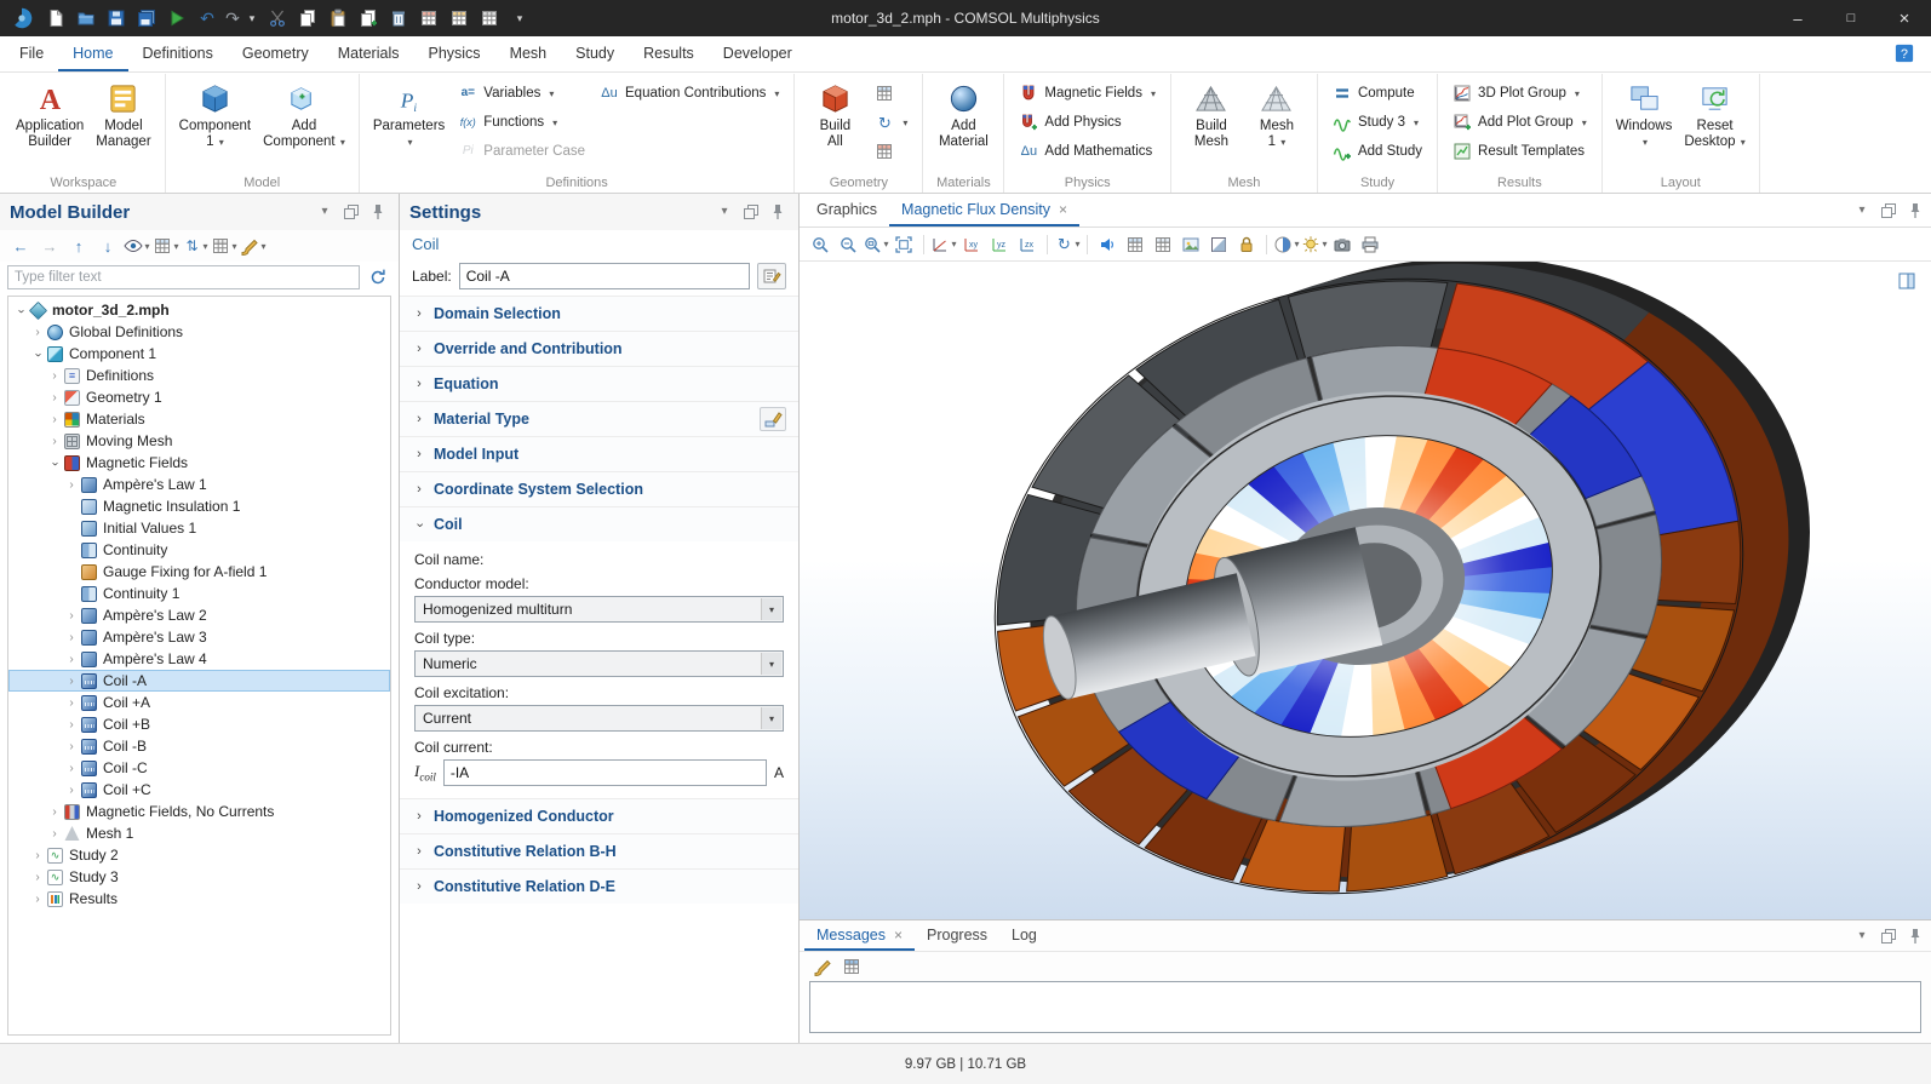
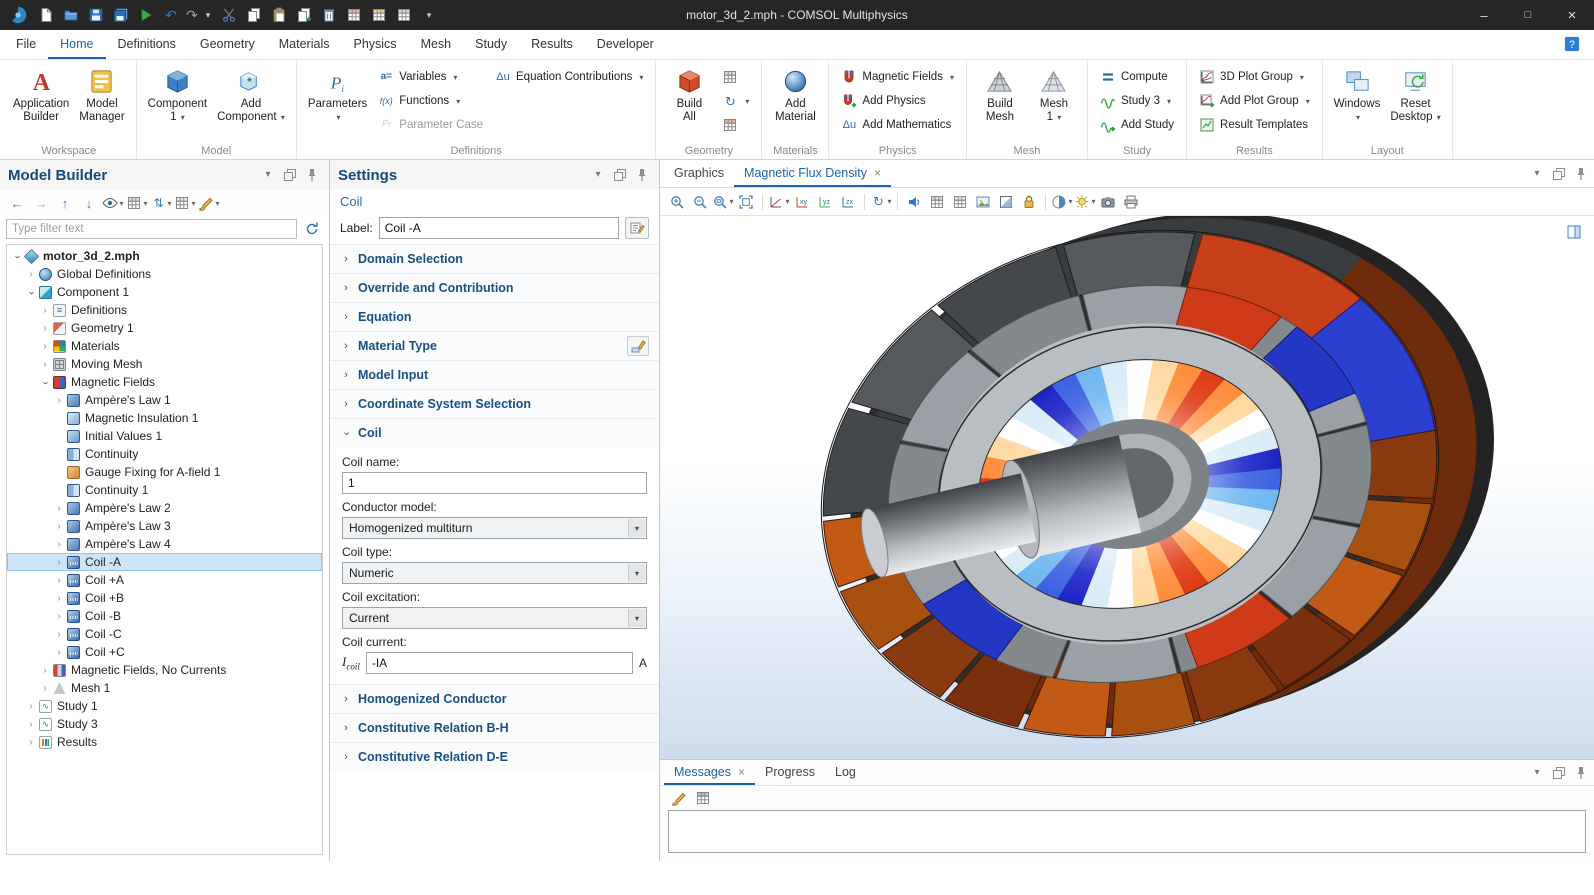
  ↶
  ↷
  ▾
  ▾
  motor_3d_2.mph - COMSOL Multiphysics
  –
  □
  ×
  File
  Home
  Definitions
  Geometry
  Materials
  Physics
  Mesh
  Study
  Results
  Developer
  ?
  A
  Application
  Builder
  Model
  Manager
  Workspace
  Component
  1 ▾
  Add
  Component ▾
  Model
  P
  i
  Parameters
  ▾
  a=
  Variables
  ▾
  f(x)
  Functions
  ▾
  Pi
  Parameter Case
  Δu
  Equation Contributions
  ▾
  Definitions
  Build
  All
  ↻
  ▾
  Geometry
  Add
  Material
  Materials
  Magnetic Fields
  ▾
  Add Physics
  Δu
  Add Mathematics
  Physics
  Build
  Mesh
  Mesh
  1 ▾
  Mesh
  Compute
  Study 3
  ▾
  Add Study
  Study
  3D Plot Group
  ▾
  Add Plot Group
  ▾
  Result Templates
  Results
  Windows
  ▾
  Reset
  Desktop ▾
  Layout
  Model Builder
  ▾
  ←
  →
  ↑
  ↓
  ▾
  ▾
  ⇅
  ▾
  ▾
  ▾
  Type filter text
  motor_3d_2.mph
  ›
  Global Definitions
  Component 1
  ›
  Definitions
  ›
  Geometry 1
  ›
  Materials
  ›
  Moving Mesh
  Magnetic Fields
  ›
  Ampère's Law 1
  Magnetic Insulation 1
  Initial Values 1
  Continuity
  Gauge Fixing for A-field 1
  Continuity 1
  ›
  Ampère's Law 2
  ›
  Ampère's Law 3
  ›
  Ampère's Law 4
  ›
  Coil -A
  ›
  Coil +A
  ›
  Coil +B
  ›
  Coil -B
  ›
  Coil -C
  ›
  Coil +C
  ›
  Magnetic Fields, No Currents
  ›
  Mesh 1
  ›
- Study 2
+ Study 1
  ›
  Study 3
  ›
  Results
  Settings
  ▾
  Coil
  Label:
  Coil -A
  ›
  Domain Selection
  ›
  Override and Contribution
  ›
  Equation
  ›
  Material Type
  ›
  Model Input
  ›
  Coordinate System Selection
  Coil
  Coil name:
+ 1
  Conductor model:
  Homogenized multiturn
  ▾
  Coil type:
  Numeric
  ▾
  Coil excitation:
  Current
  ▾
  Coil current:
  Icoil
  -IA
  A
  ›
  Homogenized Conductor
  ›
  Constitutive Relation B-H
  ›
  Constitutive Relation D-E
  Graphics
  Magnetic Flux Density
  ×
  ▾
  ▾
  ▾
  ↻
  ▾
  ▾
  ▾
  Messages
  ×
  Progress
  Log
  ▾
- 9.97 GB | 10.71 GB
